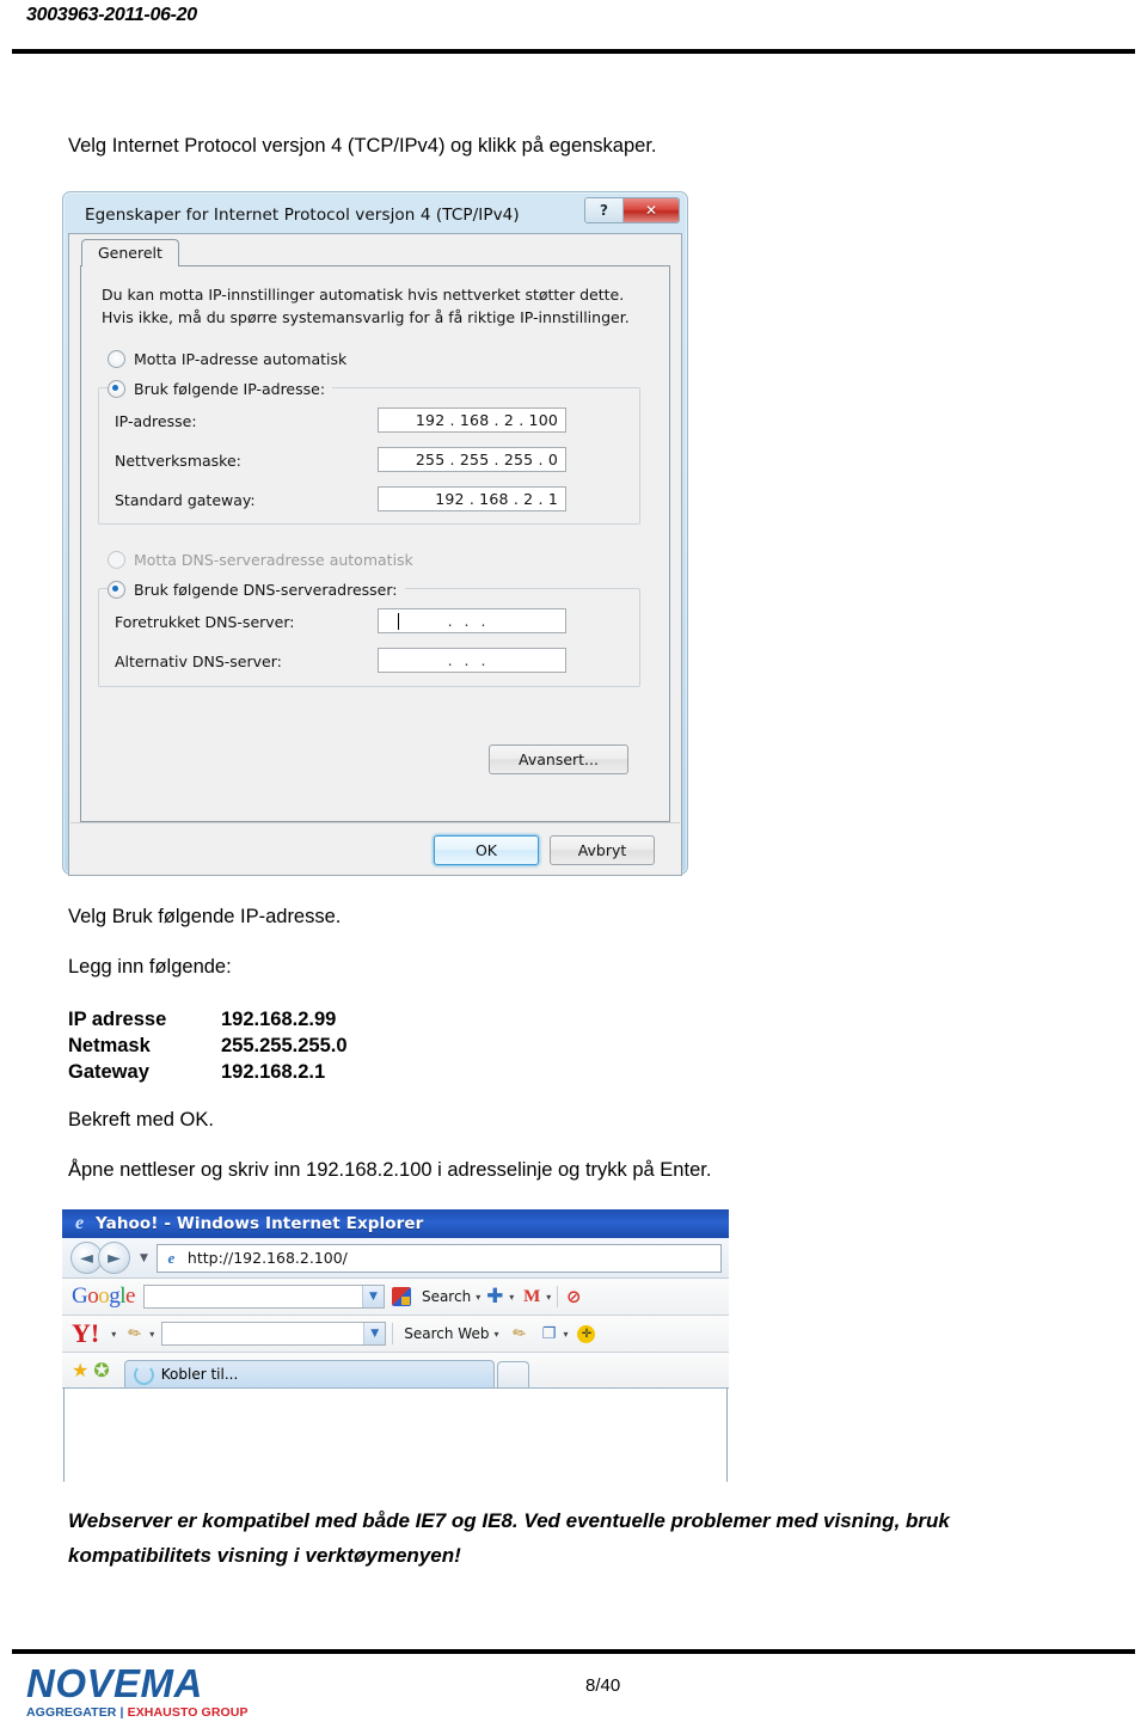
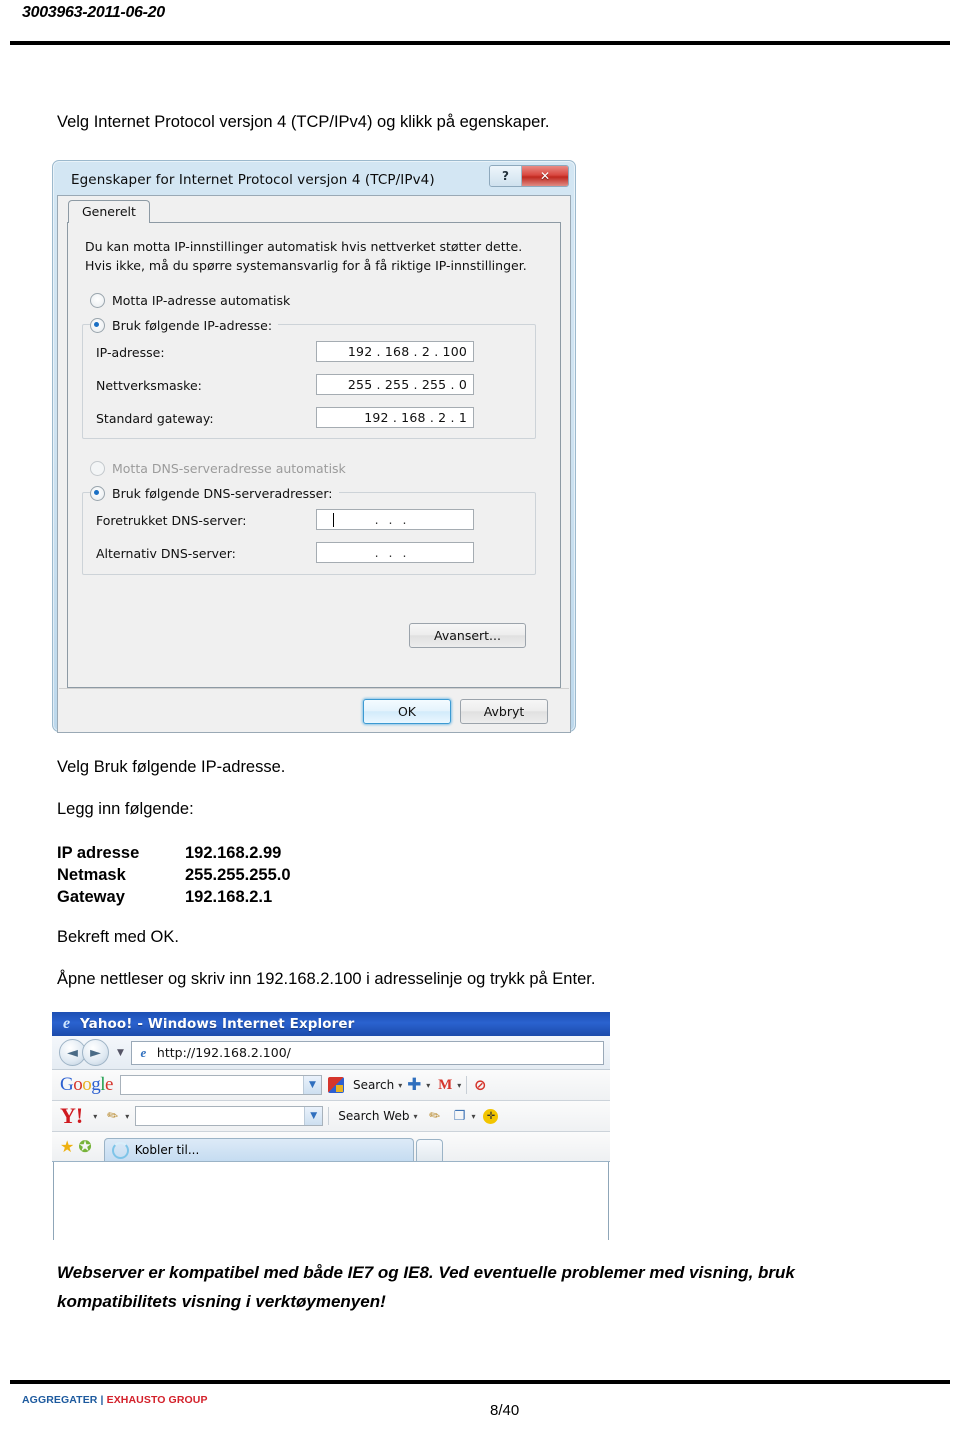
  3003963-2011-06-20
  Velg Internet Protocol versjon 4 (TCP/IPv4) og klikk på egenskaper.
  Egenskaper for Internet Protocol versjon 4 (TCP/IPv4)
  ?
  ✕
  Generelt
  Du kan motta IP-innstillinger automatisk hvis nettverket støtter dette.
  Hvis ikke, må du spørre systemansvarlig for å få riktige IP-innstillinger.
  Motta IP-adresse automatisk
  Bruk følgende IP-adresse:
  IP-adresse:
  192 . 168 . 2 . 100
  Nettverksmaske:
  255 . 255 . 255 . 0
  Standard gateway:
  192 . 168 . 2 . 1
  Motta DNS-serveradresse automatisk
  Bruk følgende DNS-serveradresser:
  Foretrukket DNS-server:
  . . .
  Alternativ DNS-server:
  . . .
  Avansert...
  OK
  Avbryt
  Velg Bruk følgende IP-adresse.
  Legg inn følgende:
  IP adresse	192.168.2.99
  Netmask	255.255.255.0
  Gateway	192.168.2.1
  Bekreft med OK.
  Åpne nettleser og skriv inn 192.168.2.100 i adresselinje og trykk på Enter.
  e
  Yahoo! - Windows Internet Explorer
  ◄
  ►
  ▼
  e
  http://192.168.2.100/
  Google
  ▼
  Search
  ▾
  ✚
  ▾
  M
  ▾
  ⊘
  Y!
  ▾
  ▾
  ▼
  Search Web
  ▾
  ❐
  ▾
  ✛
  ★
  ✪
  Kobler til...
  Webserver er kompatibel med både IE7 og IE8. Ved eventuelle problemer med visning, bruk kompatibilitets visning i verktøymenyen!
- NOVEMA
  AGGREGATER | EXHAUSTO GROUP
  8/40
